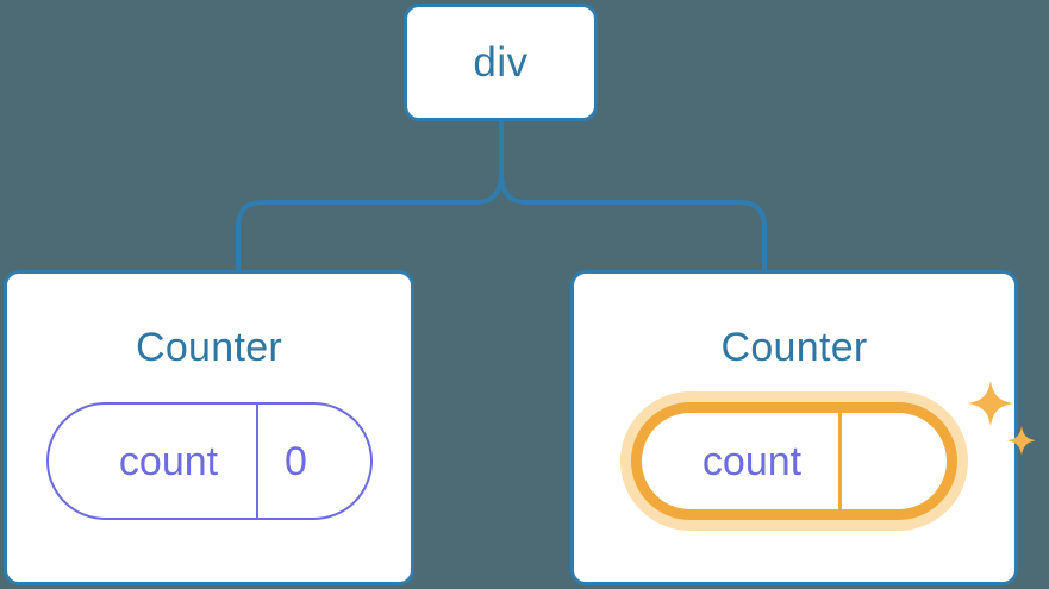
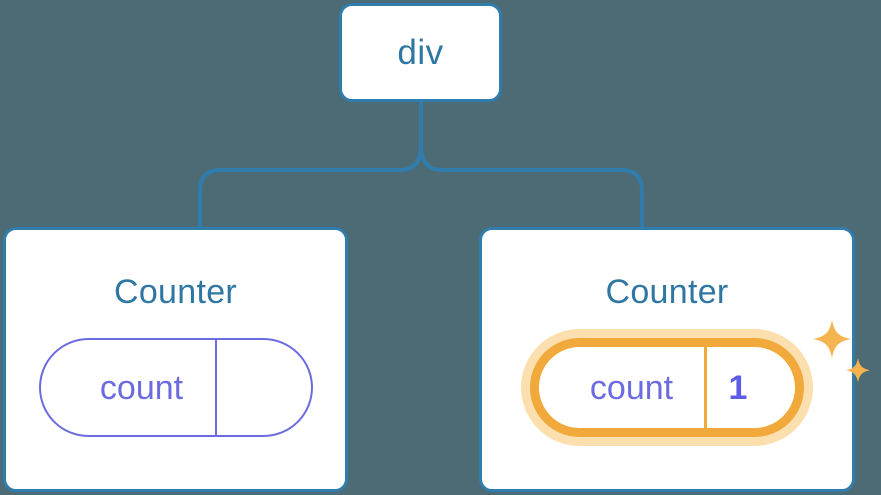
  div
  Counter
  count
- 0
  Counter
  count
+ 1
